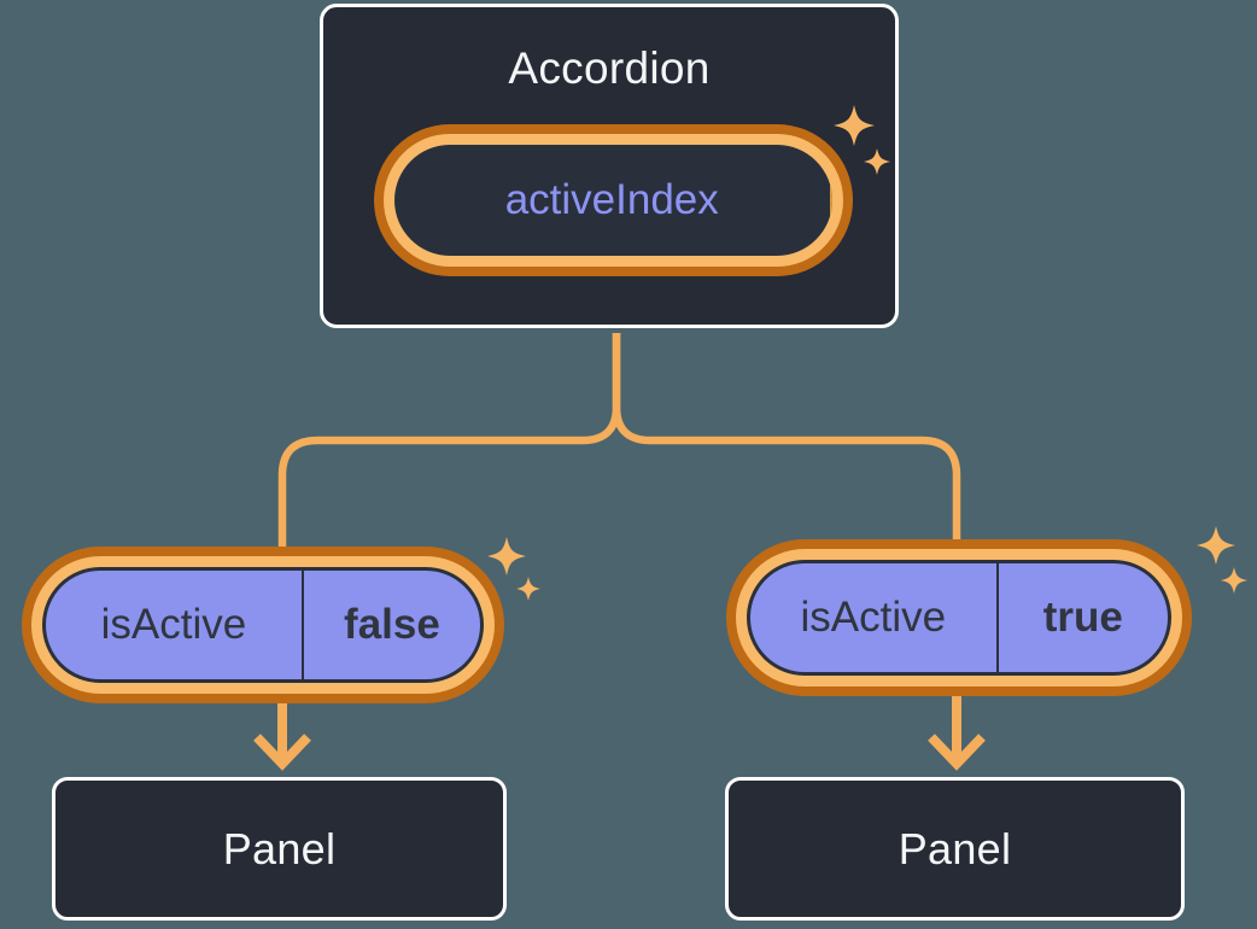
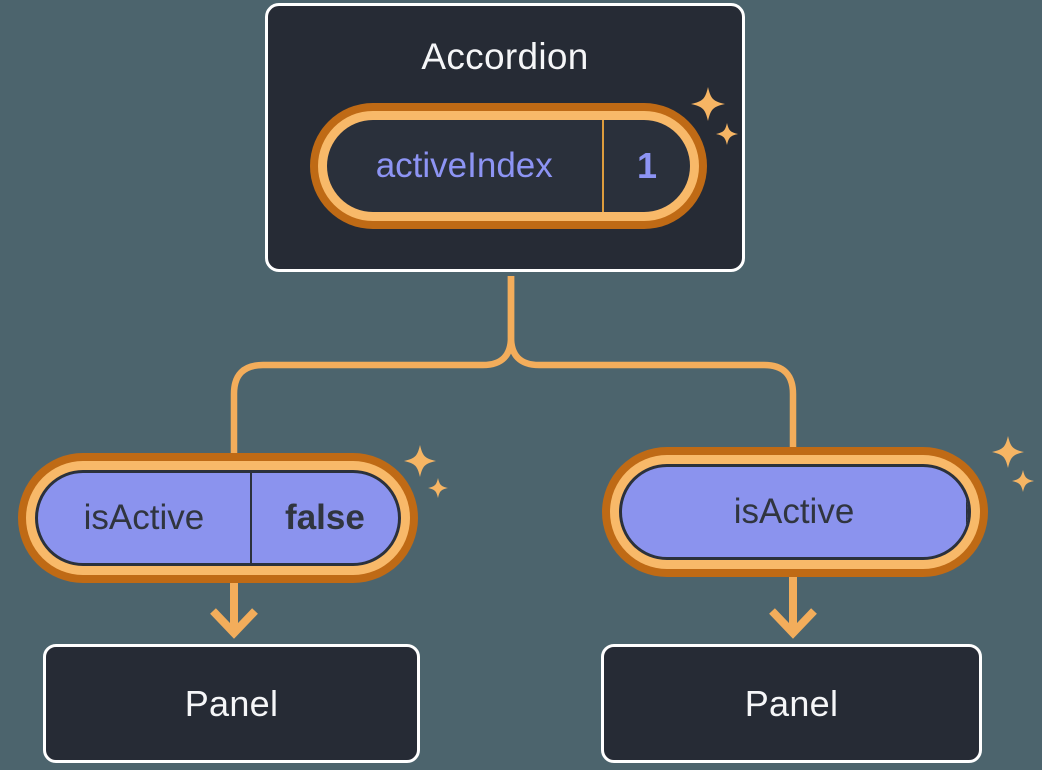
  Accordion
  activeIndex
+ 1
  isActive
  false
  isActive
- true
  Panel
  Panel
